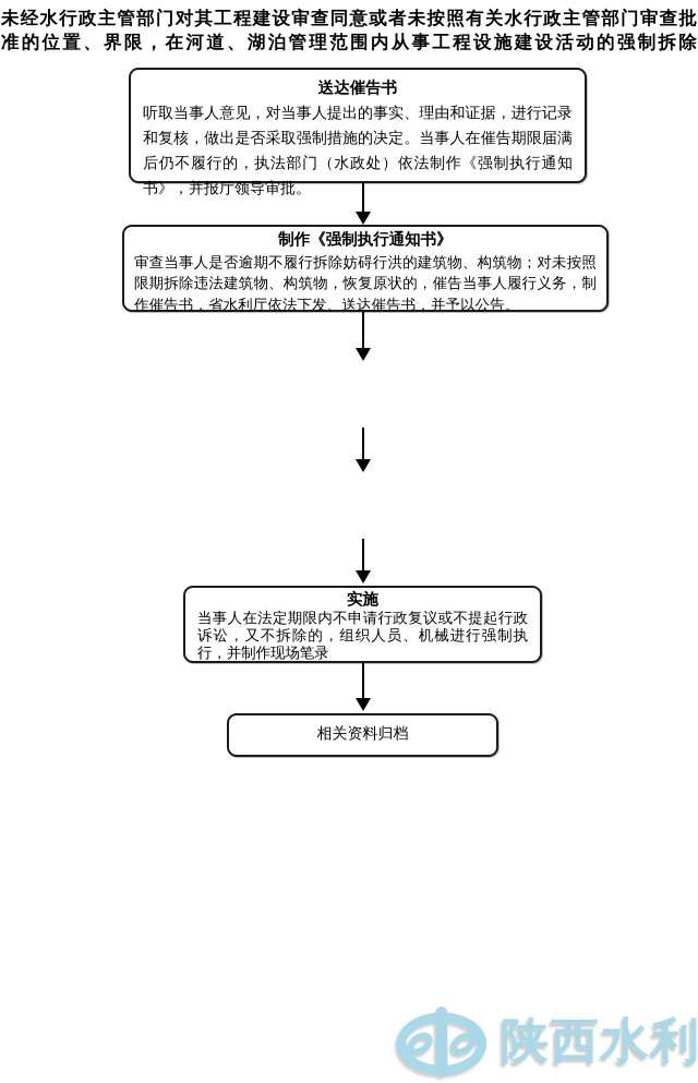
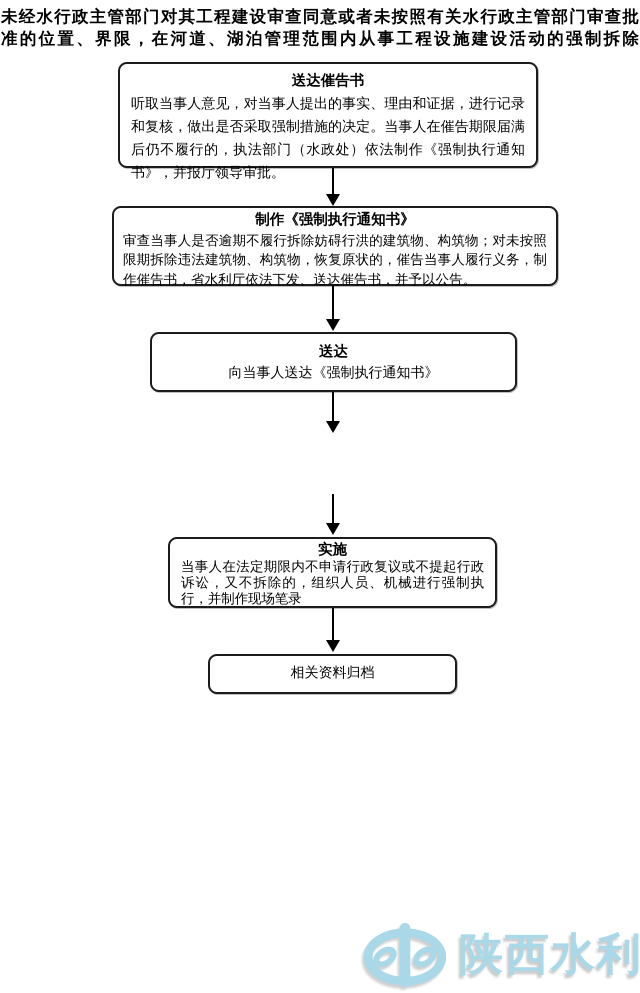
  未经水行政主管部门对其工程建设审查同意或者未按照有关水行政主管部门审查批
  准的位置、界限，在河道、湖泊管理范围内从事工程设施建设活动的强制拆除
  送达催告书
  听取当事人意见，对当事人提出的事实、理由和证据，进行记录和复核，做出是否采取强制措施的决定。当事人在催告期限届满后仍不履行的，执法部门（水政处）依法制作《强制执行通知书》，并报厅领导审批。
  制作《强制执行通知书》
  审查当事人是否逾期不履行拆除妨碍行洪的建筑物、构筑物；对未按照限期拆除违法建筑物、构筑物，恢复原状的，催告当事人履行义务，制作催告书，省水利厅依法下发、送达催告书，并予以公告。
+ 送达
+ 向当事人送达《强制执行通知书》
  实施
  当事人在法定期限内不申请行政复议或不提起行政诉讼，又不拆除的，组织人员、机械进行强制执行，并制作现场笔录
  相关资料归档
  陕西水利
